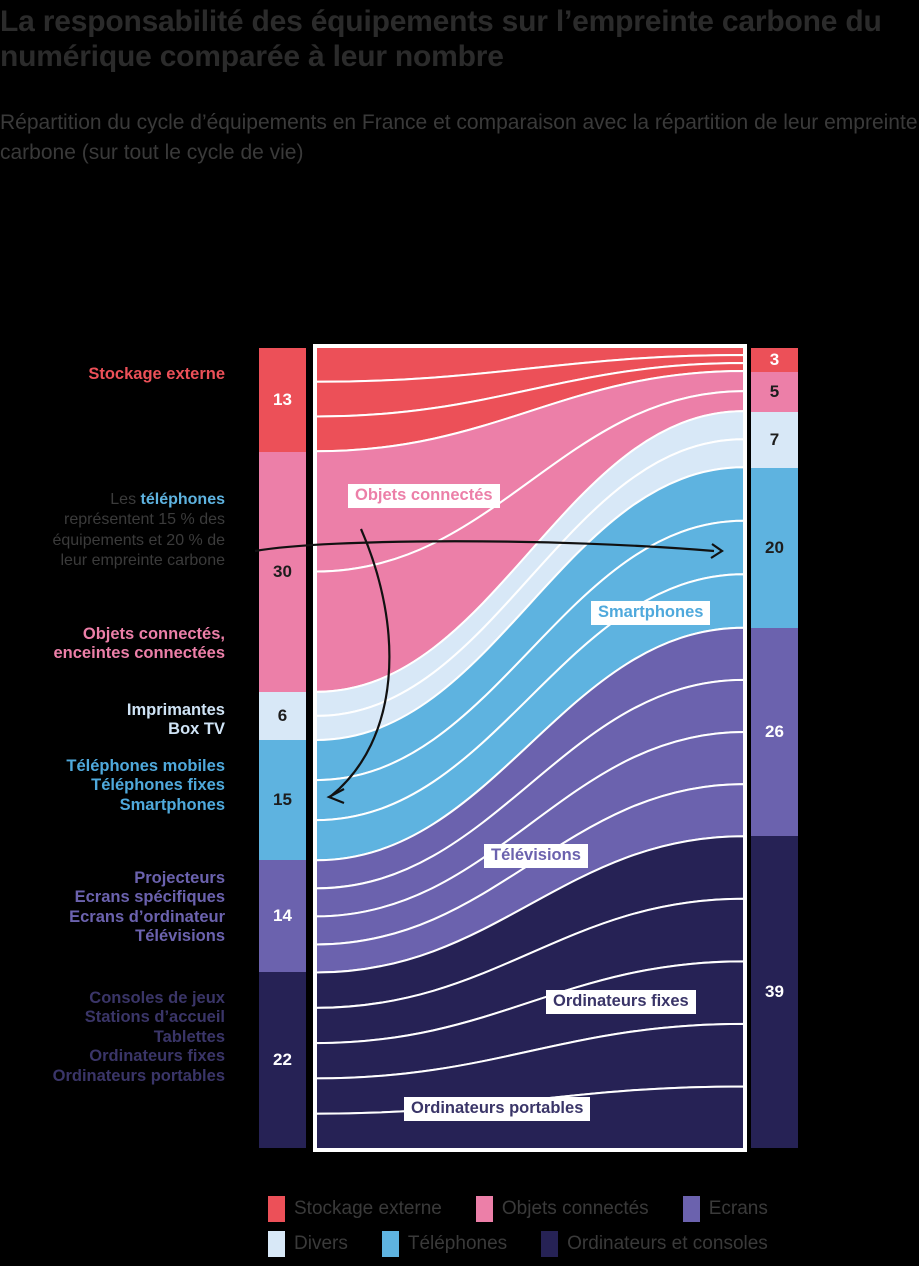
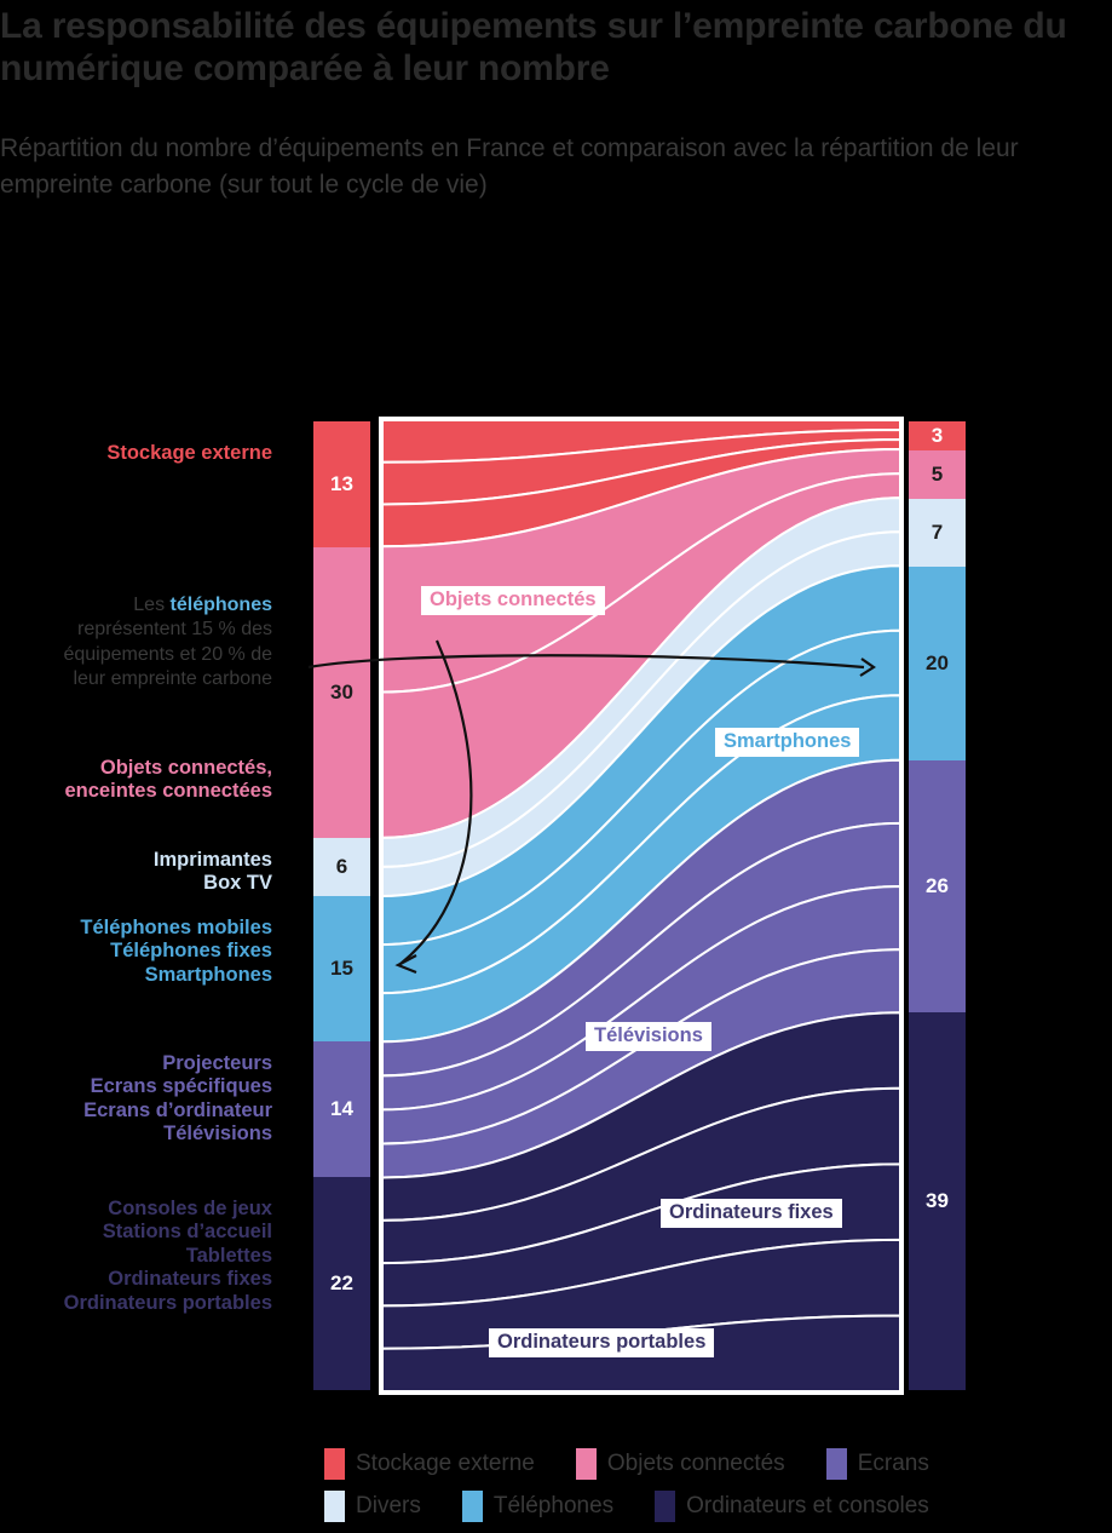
  La responsabilité des équipements sur l’empreinte carbone du numérique comparée à leur nombre
- Répartition du cycle d’équipements en France et comparaison avec la répartition de leur empreinte carbone (sur tout le cycle de vie)
+ Répartition du nombre d’équipements en France et comparaison avec la répartition de leur empreinte carbone (sur tout le cycle de vie)
  Stockage externe
  Les téléphones
  représentent 15 % des
  équipements et 20 % de
  leur empreinte carbone
  Objets connectés,
  enceintes connectées
  Imprimantes
  Box TV
  Téléphones mobiles
  Téléphones fixes
  Smartphones
  Projecteurs
  Ecrans spécifiques
  Ecrans d’ordinateur
  Télévisions
  Consoles de jeux
  Stations d’accueil
  Tablettes
  Ordinateurs fixes
  Ordinateurs portables
  13
  30
  6
  15
  14
  22
  Objets connectés
  Smartphones
  Télévisions
  Ordinateurs fixes
  Ordinateurs portables
  3
  5
  7
  20
  26
  39
  Stockage externe
  Objets connectés
  Ecrans
  Divers
  Téléphones
  Ordinateurs et consoles
